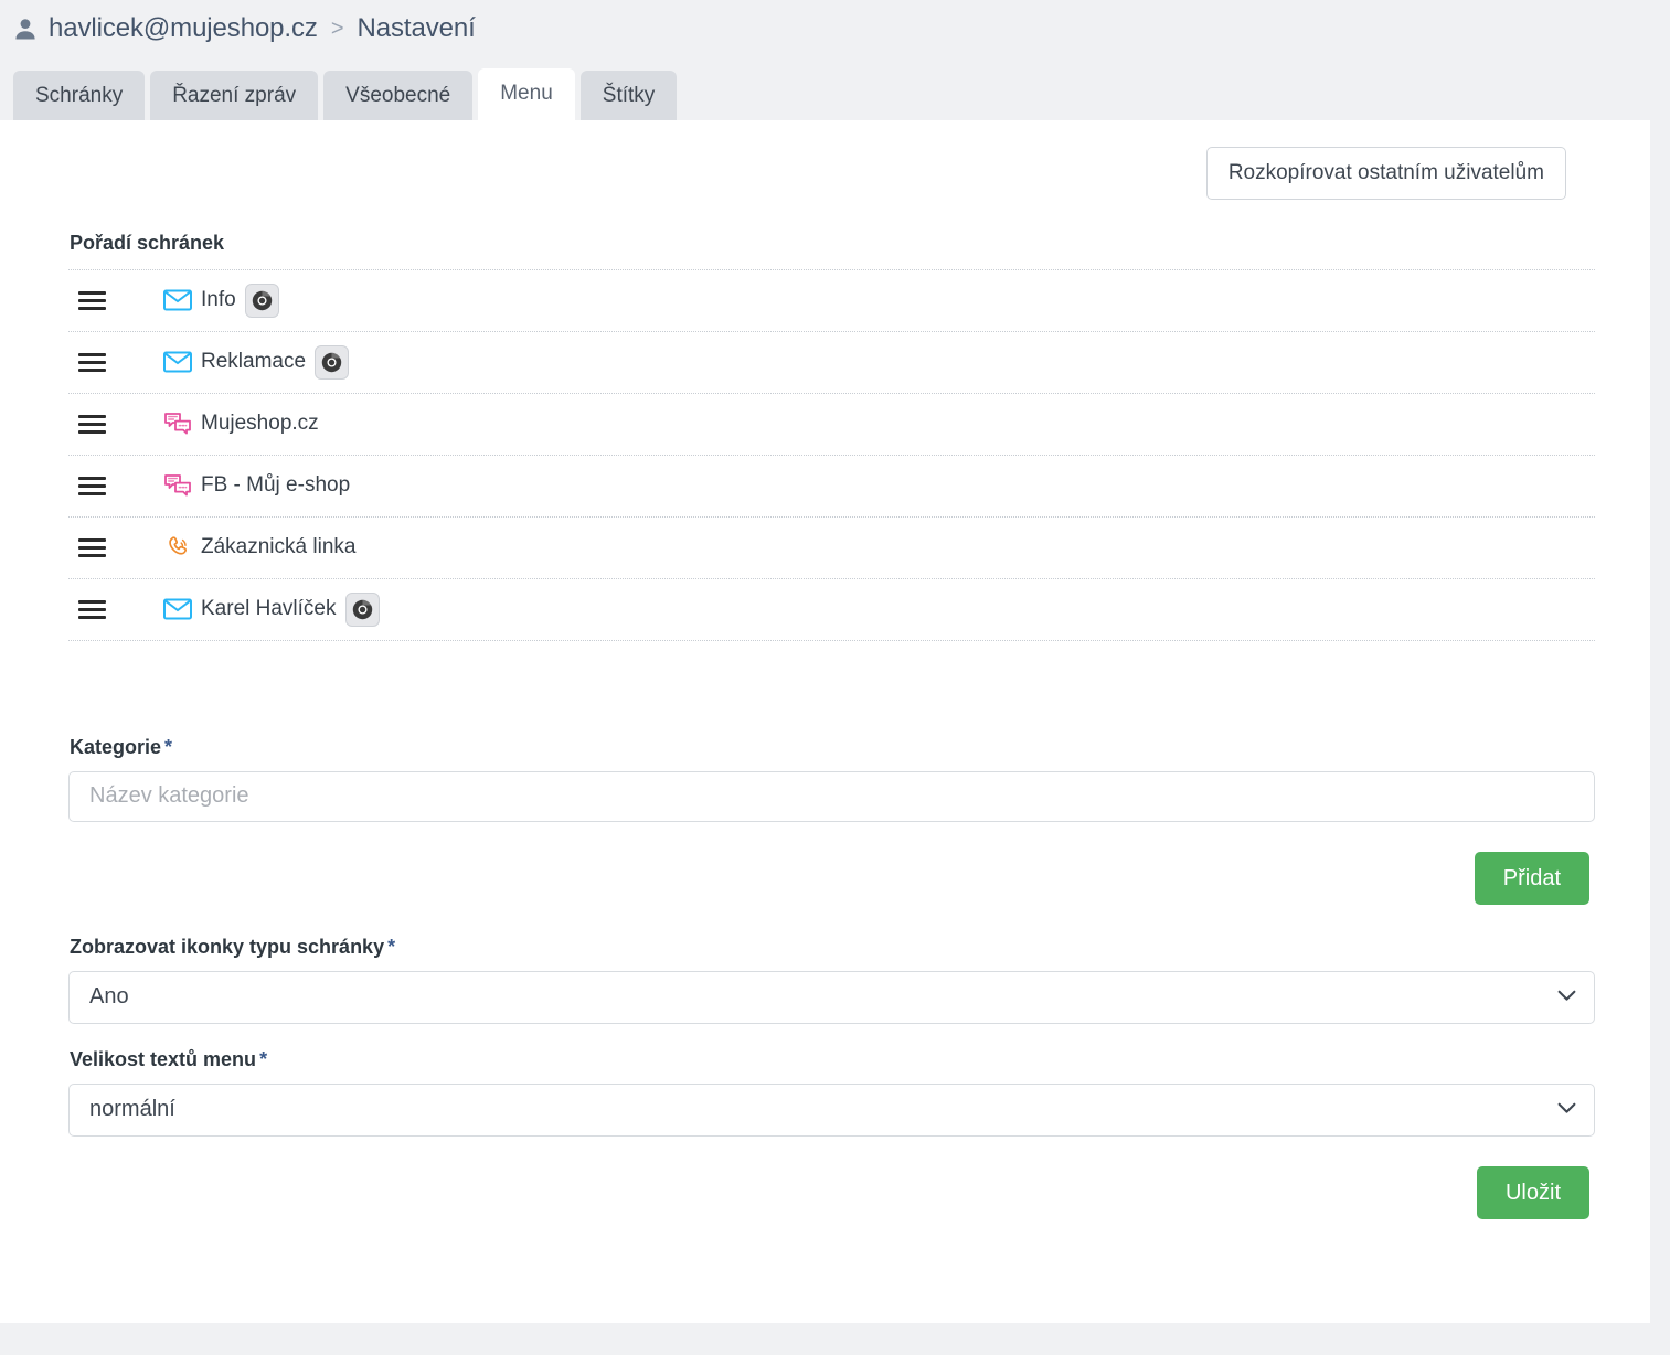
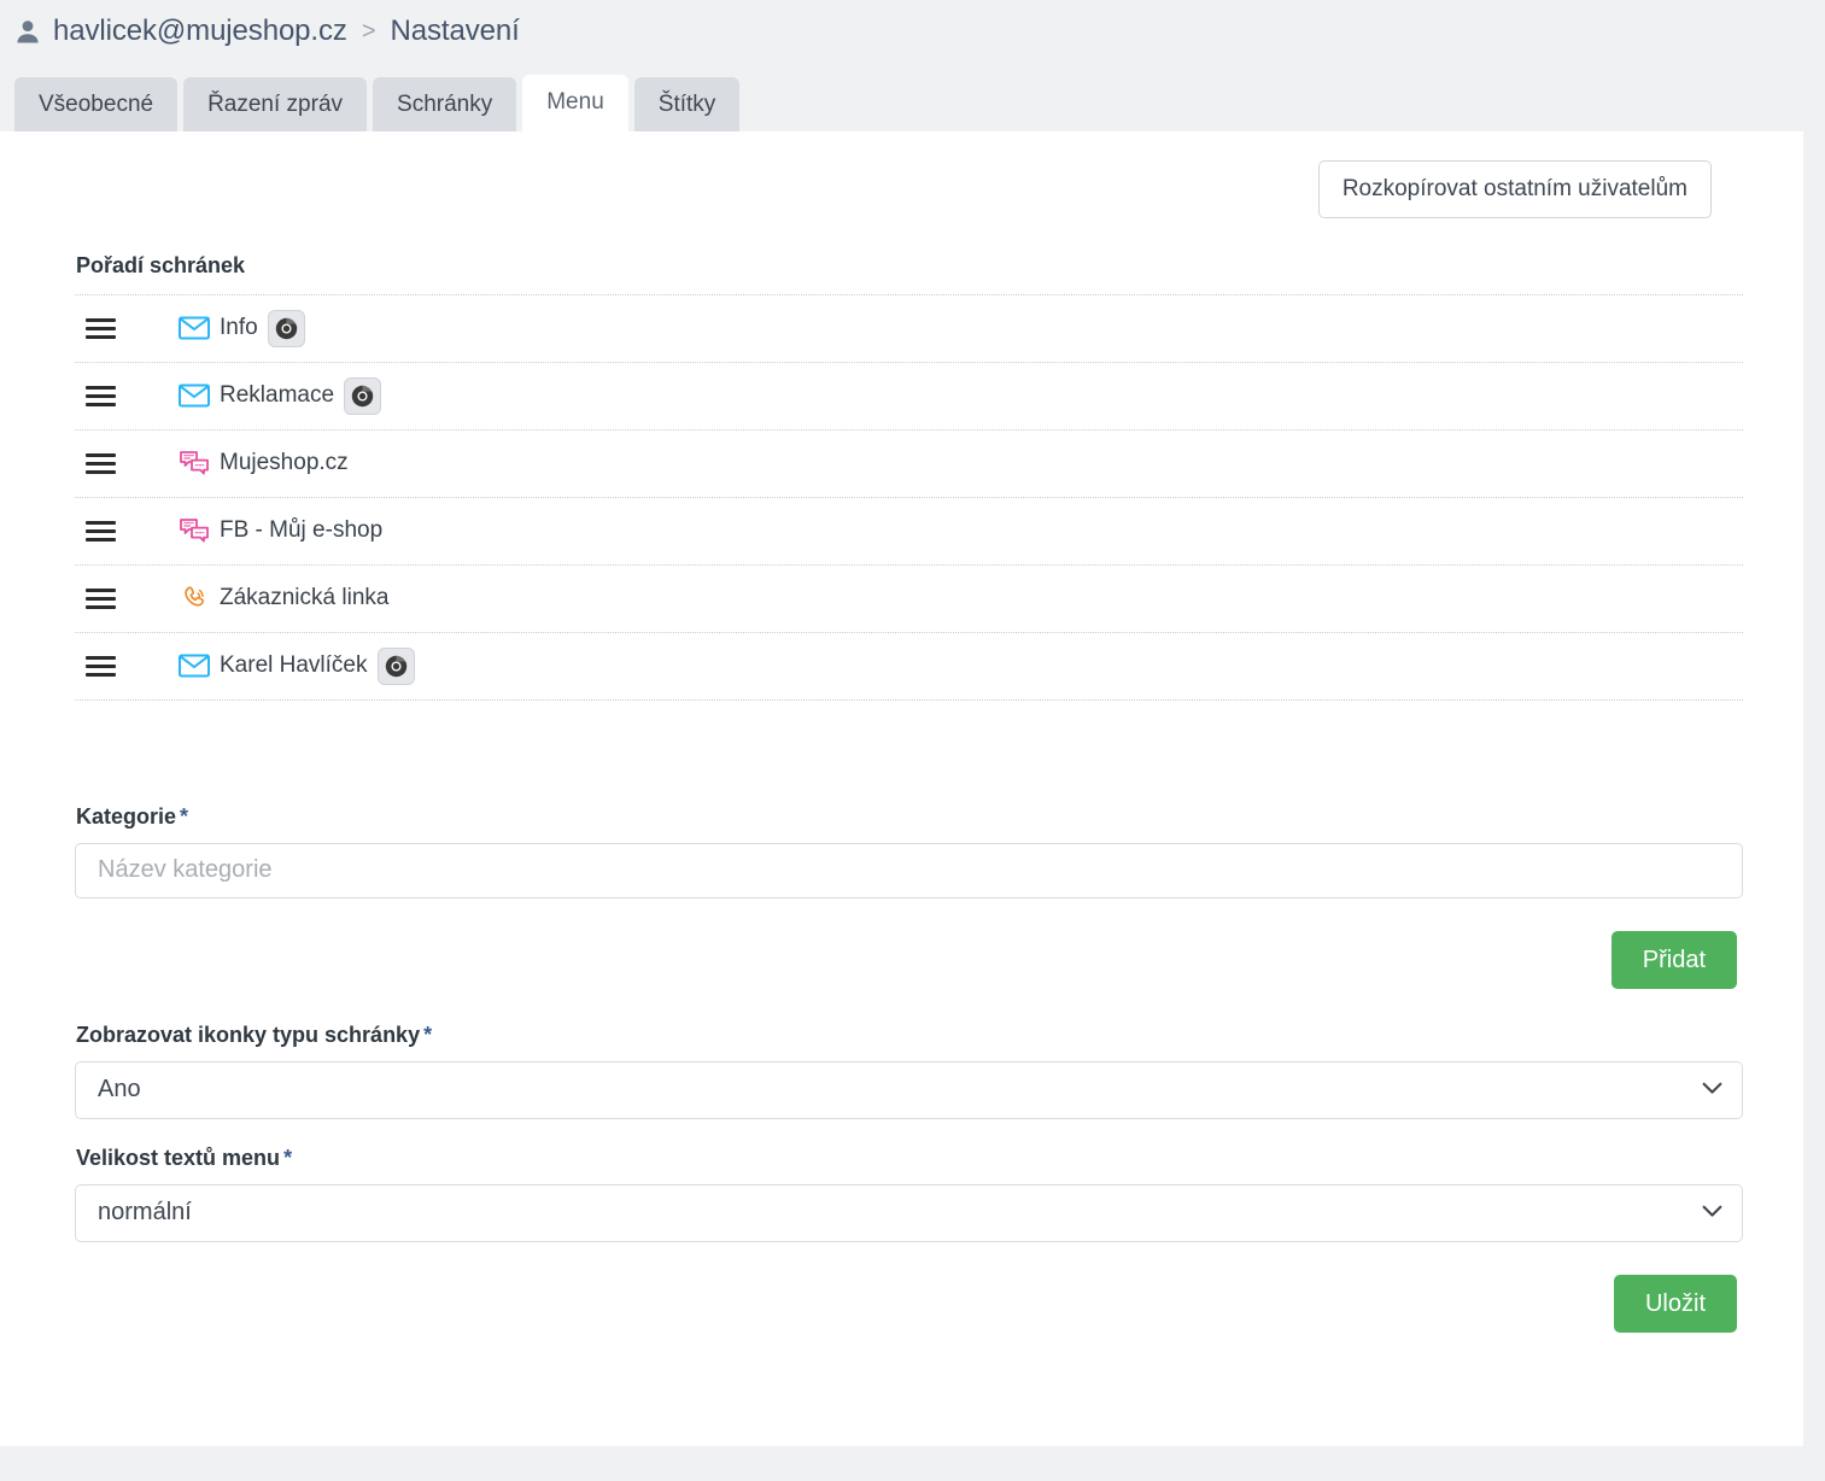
  havlicek@mujeshop.cz
  >
  Nastavení
- Schránky
+ Všeobecné
  Řazení zpráv
- Všeobecné
+ Schránky
  Menu
  Štítky
  Rozkopírovat ostatním uživatelům
  Pořadí schránek
  Info
  Reklamace
  Mujeshop.cz
  FB - Můj e-shop
  Zákaznická linka
  Karel Havlíček
  Kategorie *
  Název kategorie
  Přidat
  Zobrazovat ikonky typu schránky *
  Ano
  Velikost textů menu *
  normální
  Uložit
